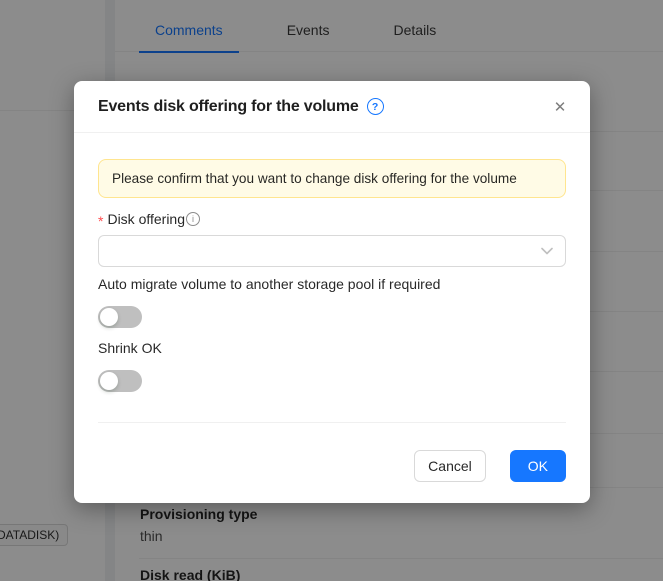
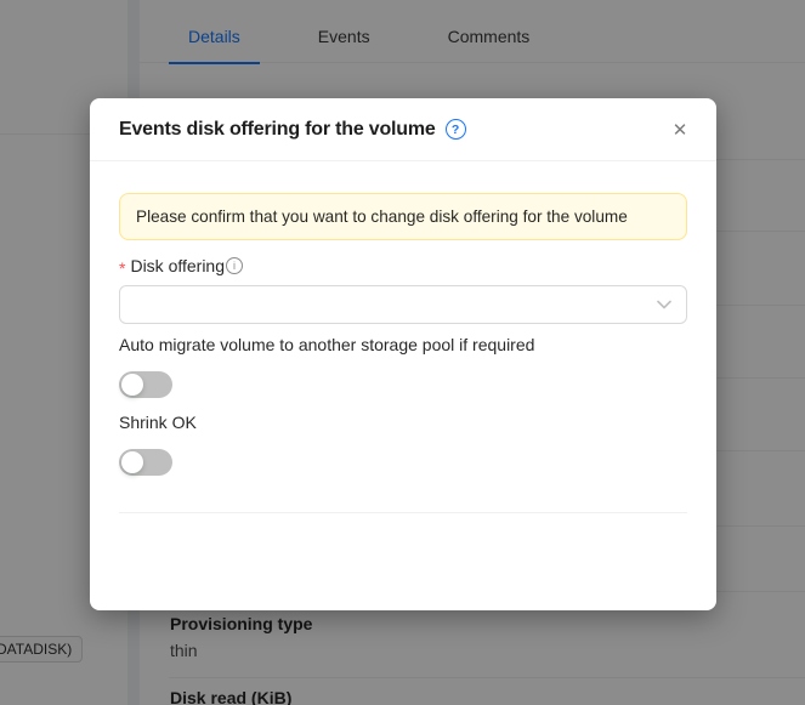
  DATADISK)
- Comments
+ Details
  Events
- Details
+ Comments
  Provisioning type
  thin
  Disk read (KiB)
  Events disk offering for the volume
  ?
  ✕
  Please confirm that you want to change disk offering for the volume
  *
  Disk offering
  i
  Auto migrate volume to another storage pool if required
  Shrink OK
- Cancel
- OK
